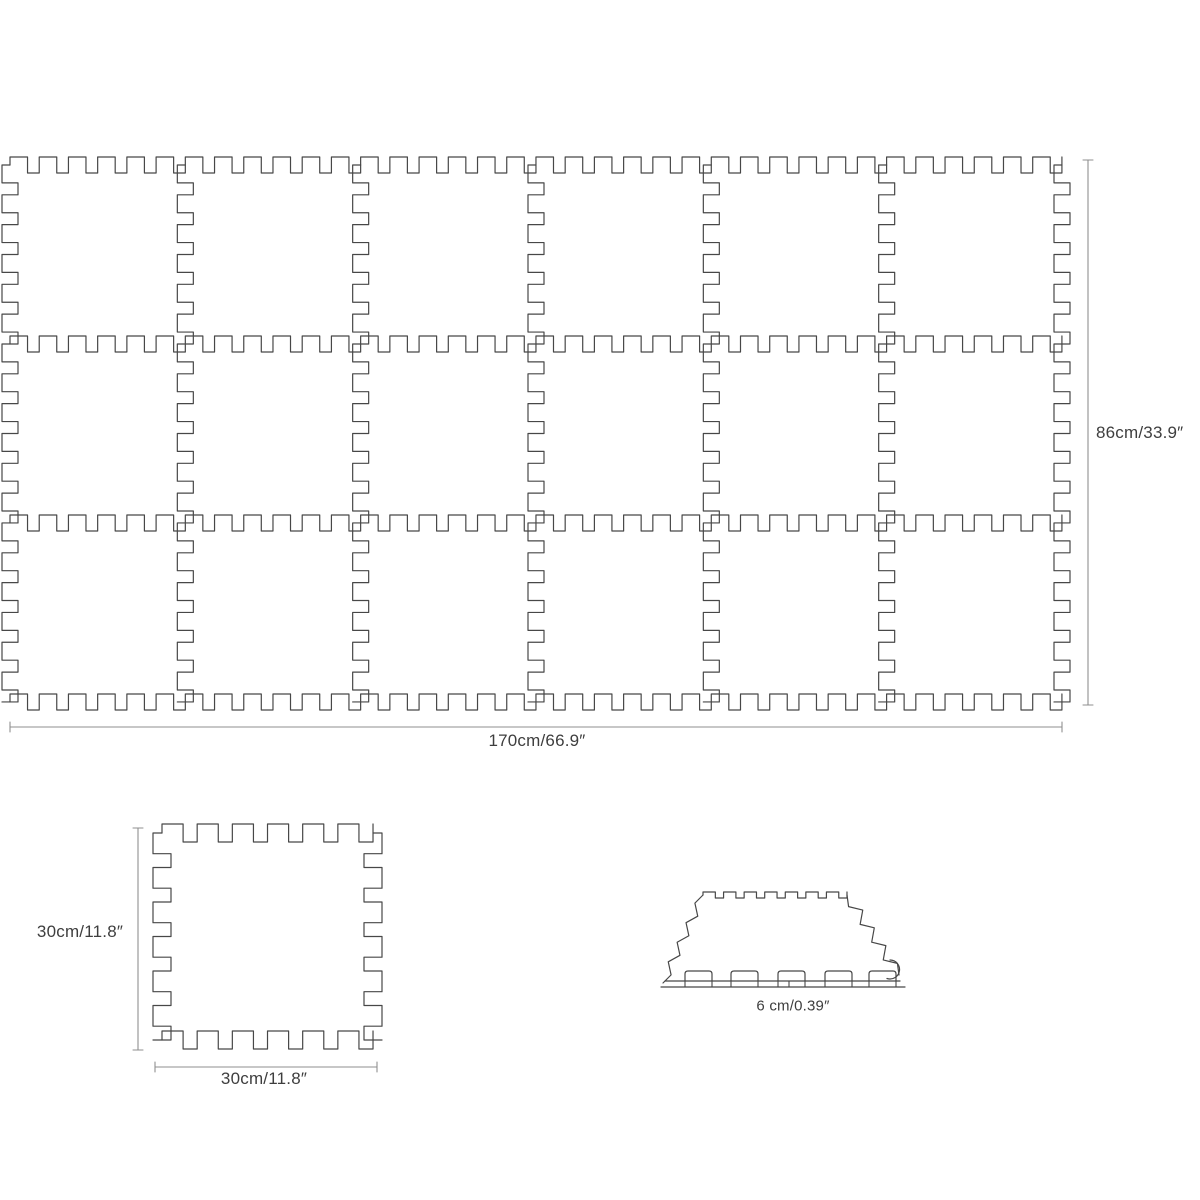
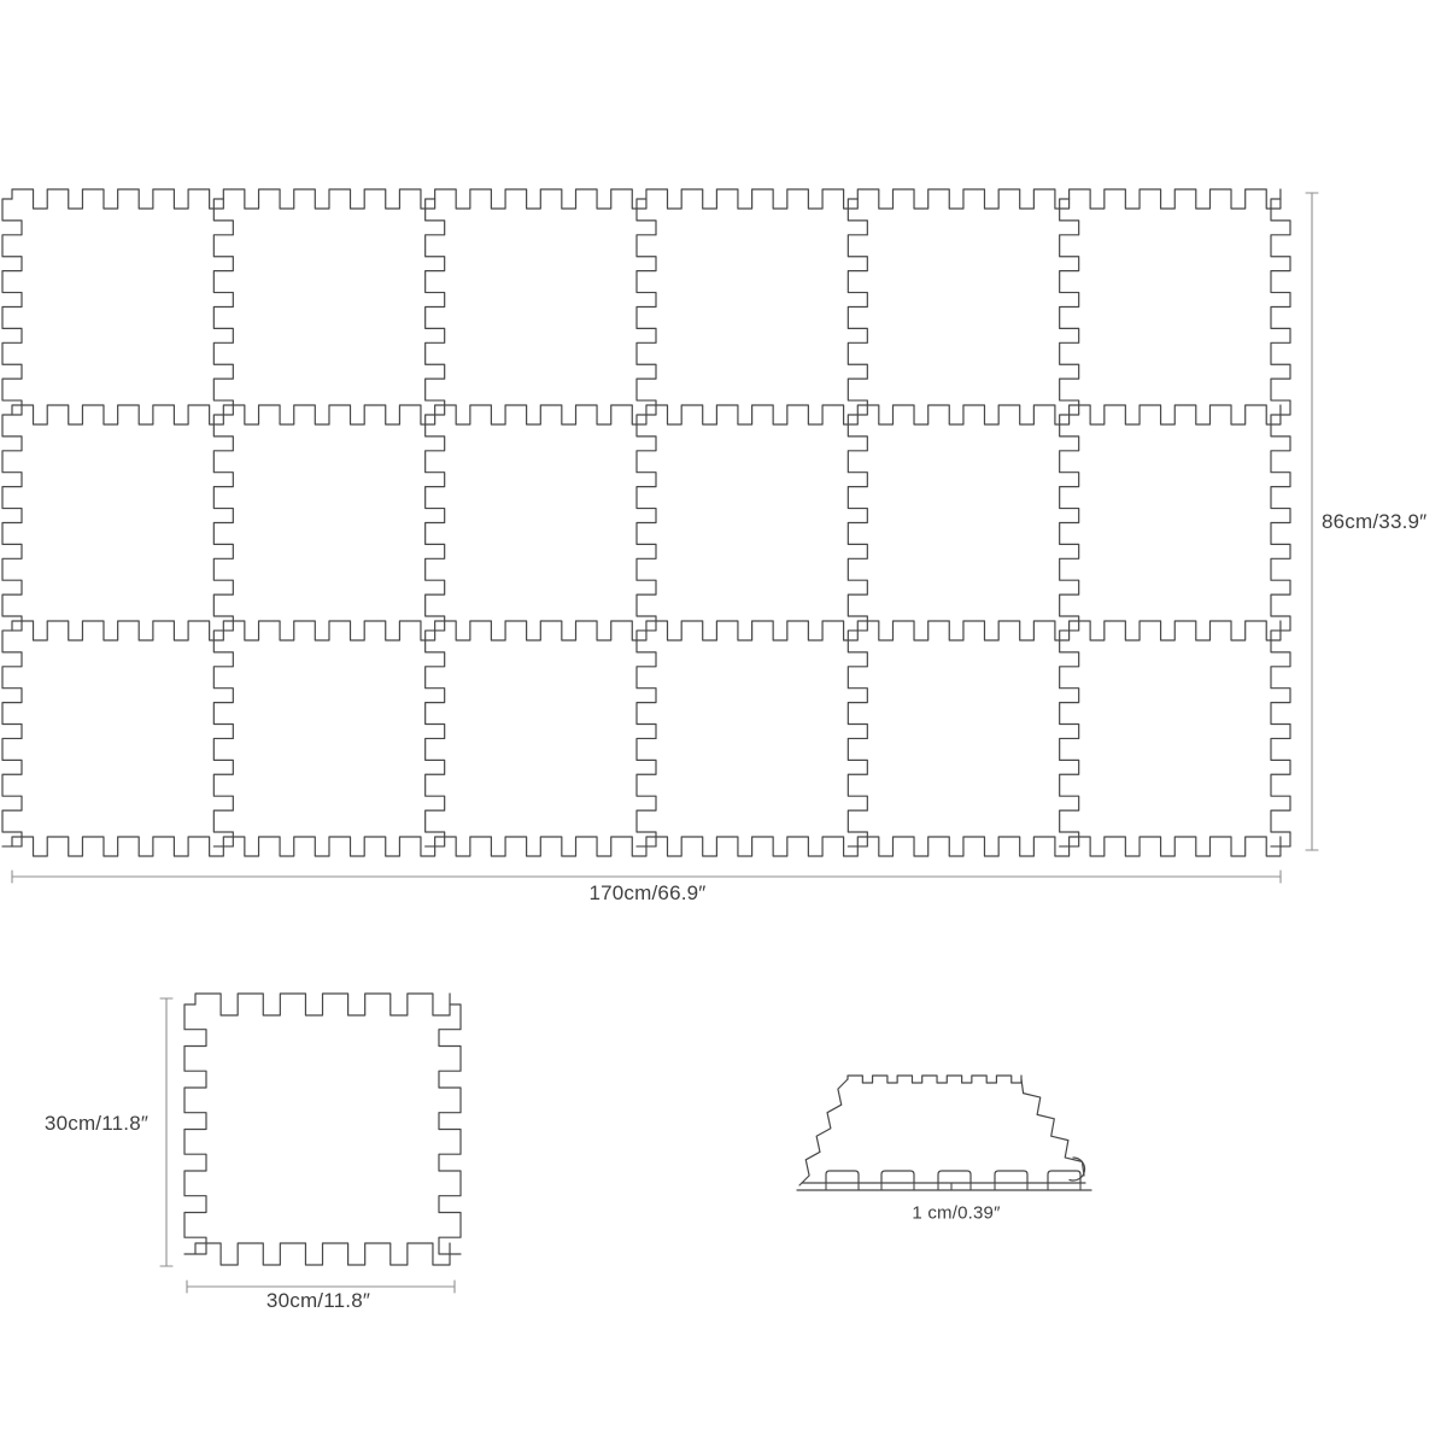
  86cm/33.9″
  170cm/66.9″
  30cm/11.8″
  30cm/11.8″
- 6 cm/0.39″
+ 1 cm/0.39″
